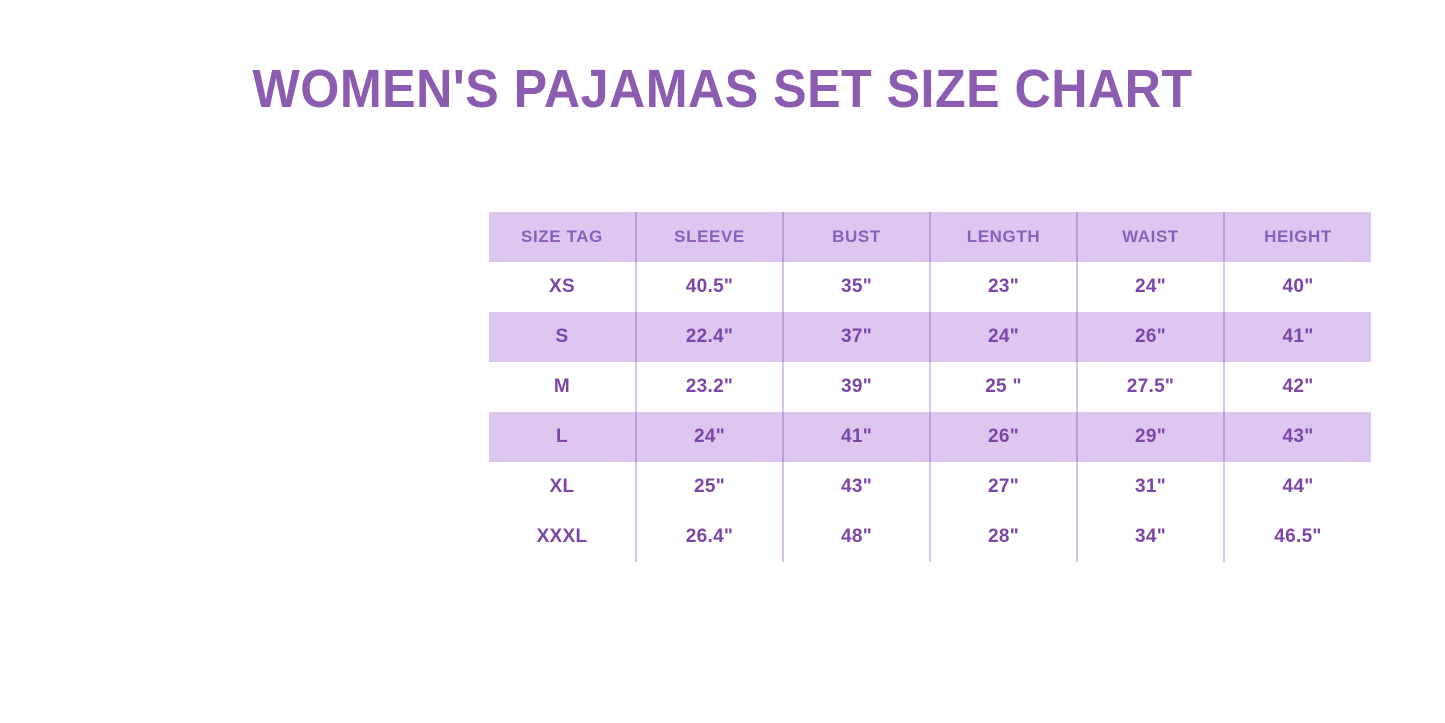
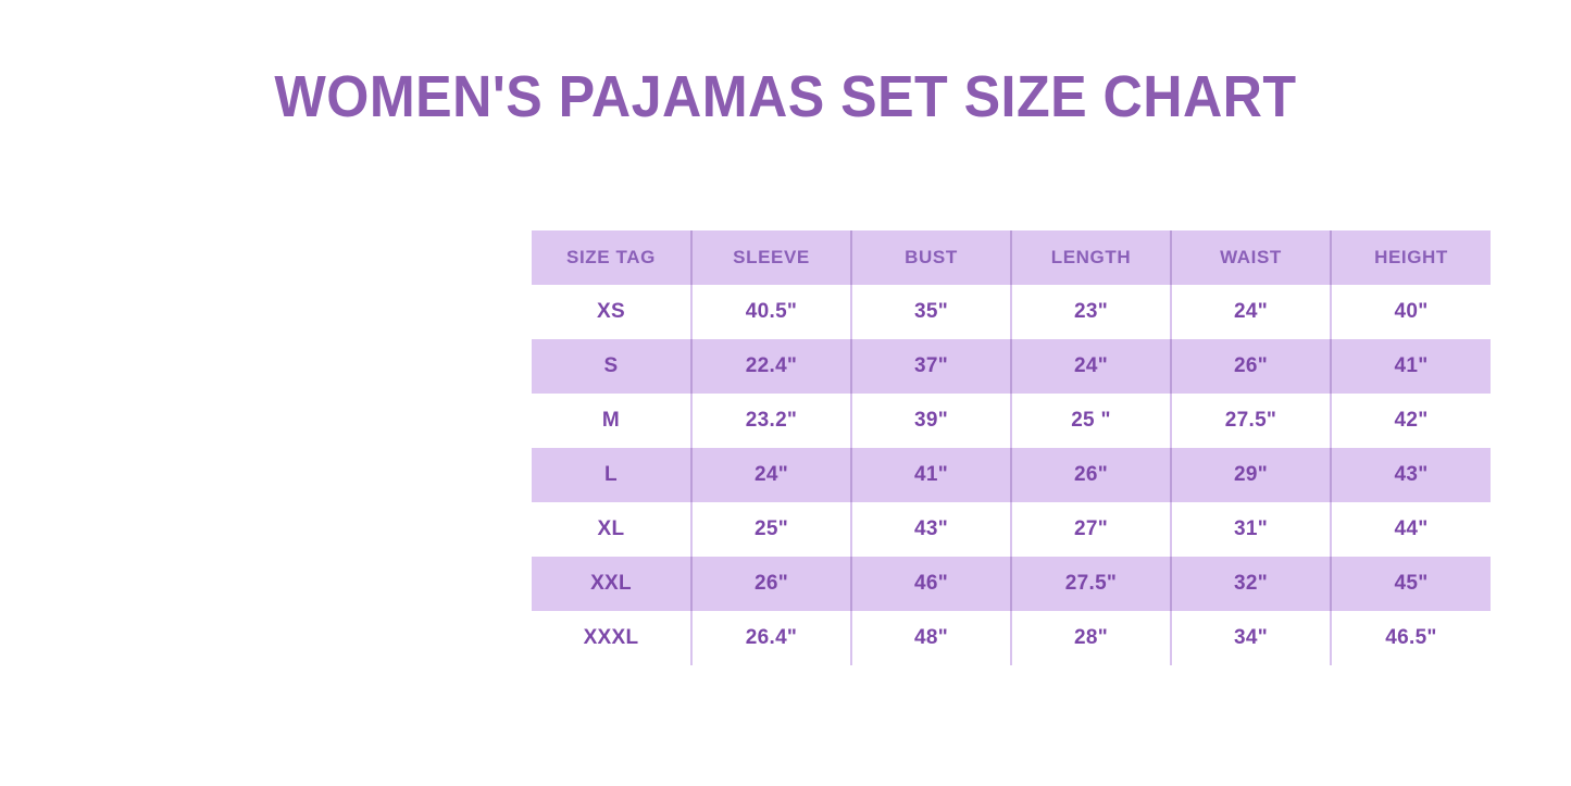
  WOMEN'S PAJAMAS SET SIZE CHART
  SIZE TAG	SLEEVE	BUST	LENGTH	WAIST	HEIGHT
  XS	40.5"	35"	23"	24"	40"
  S	22.4"	37"	24"	26"	41"
  M	23.2"	39"	25 "	27.5"	42"
  L	24"	41"	26"	29"	43"
  XL	25"	43"	27"	31"	44"
+ XXL	26"	46"	27.5"	32"	45"
  XXXL	26.4"	48"	28"	34"	46.5"
